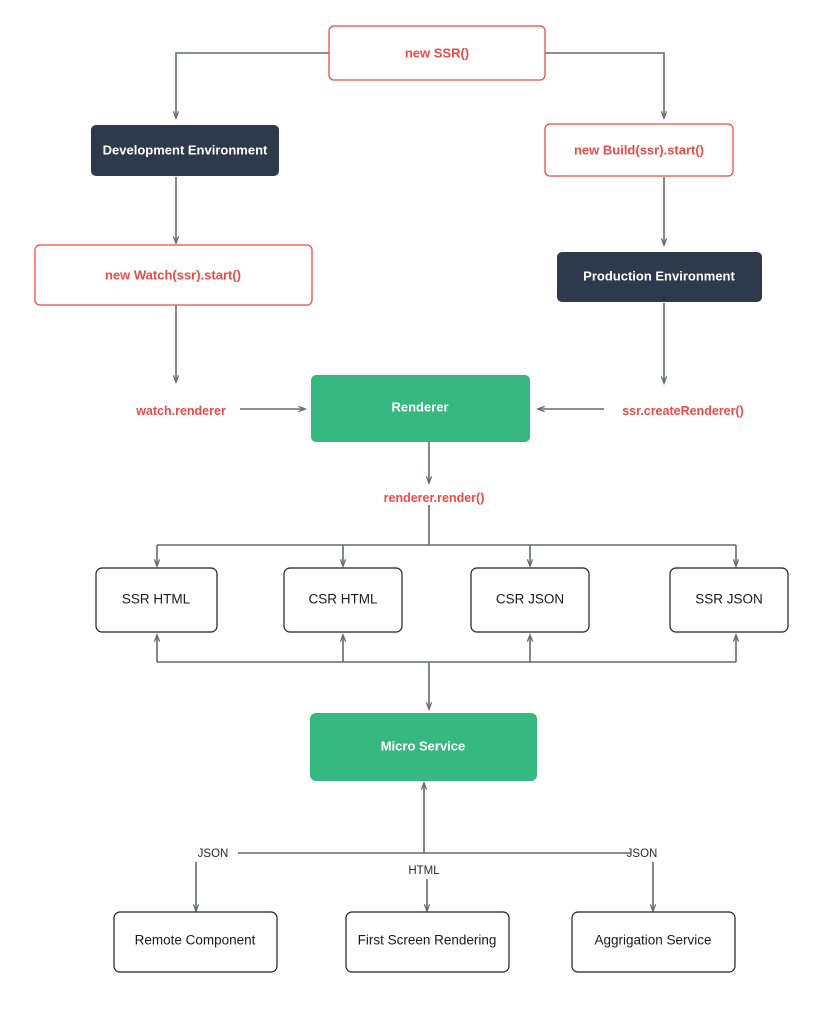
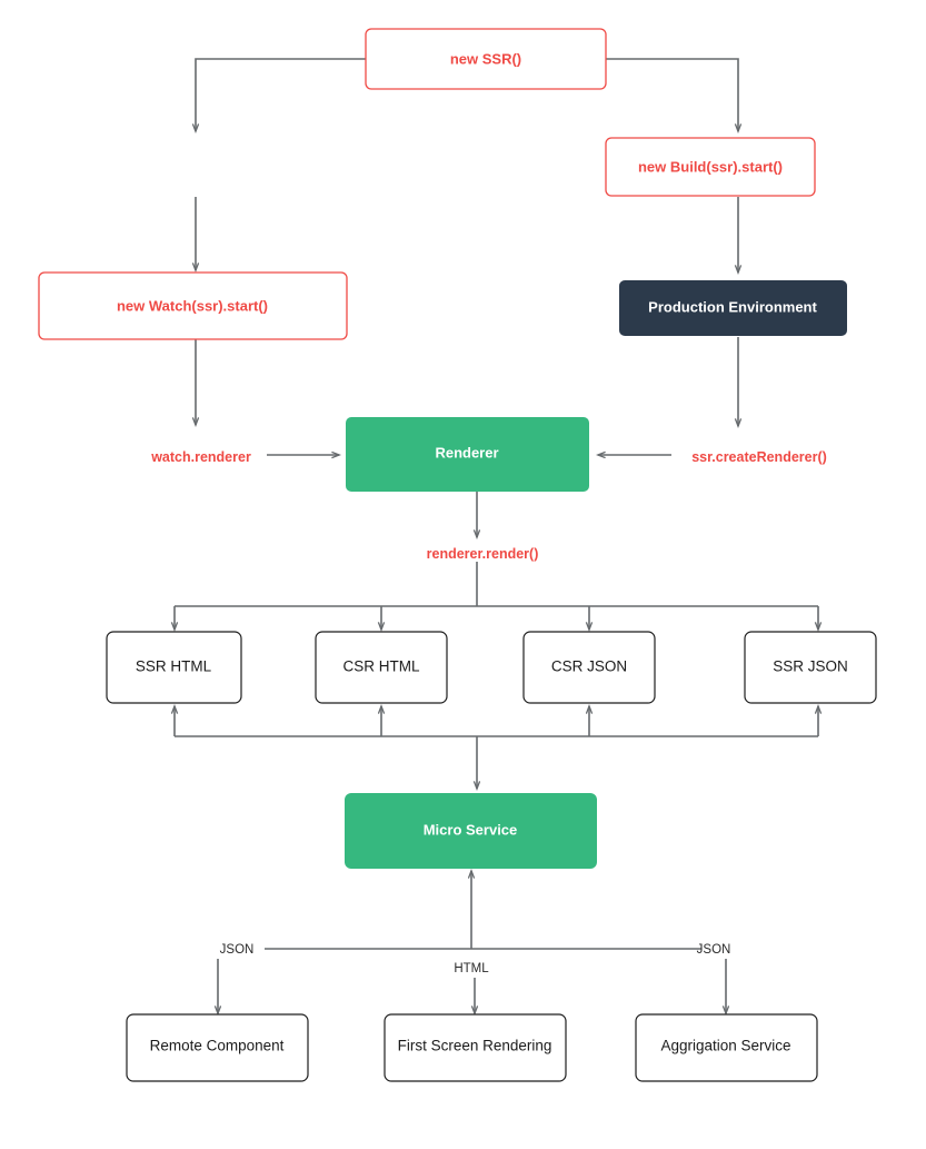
  watch.renderer
  ssr.createRenderer()
  renderer.render()
  JSON
  HTML
  JSON
  new SSR()
- Development Environment
  new Build(ssr).start()
  new Watch(ssr).start()
  Production Environment
  Renderer
  SSR HTML
  CSR HTML
  CSR JSON
  SSR JSON
  Micro Service
  Remote Component
  First Screen Rendering
  Aggrigation Service
